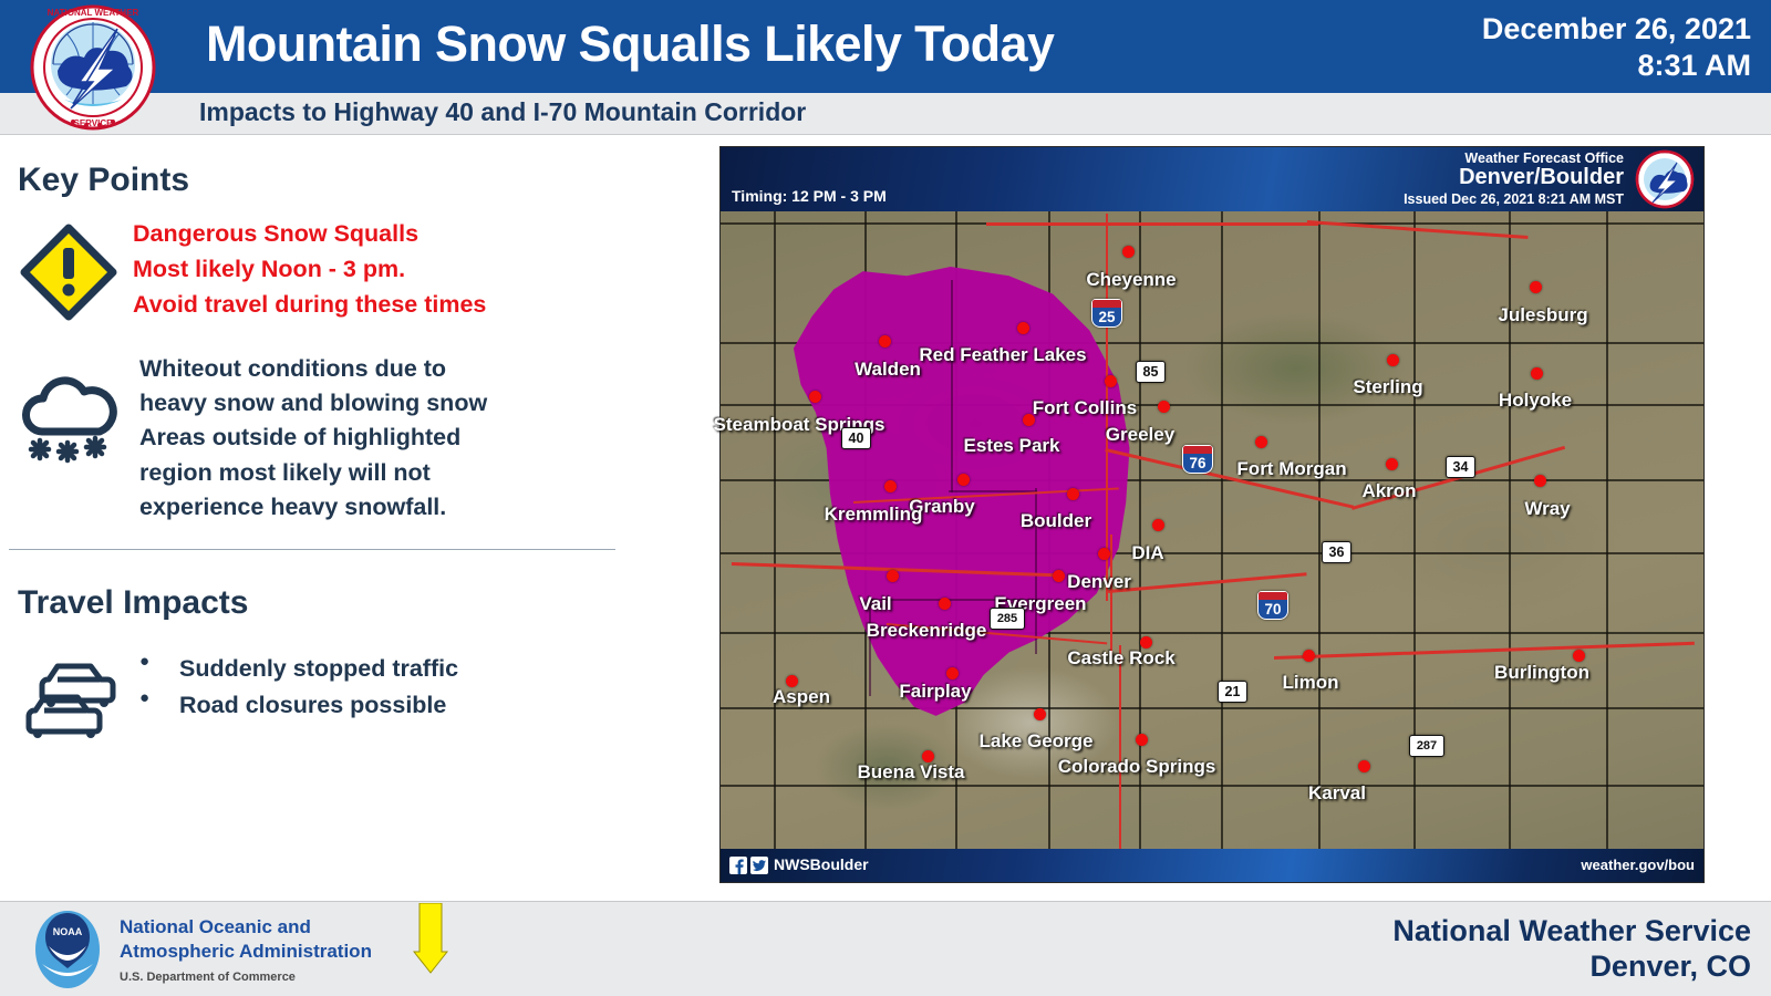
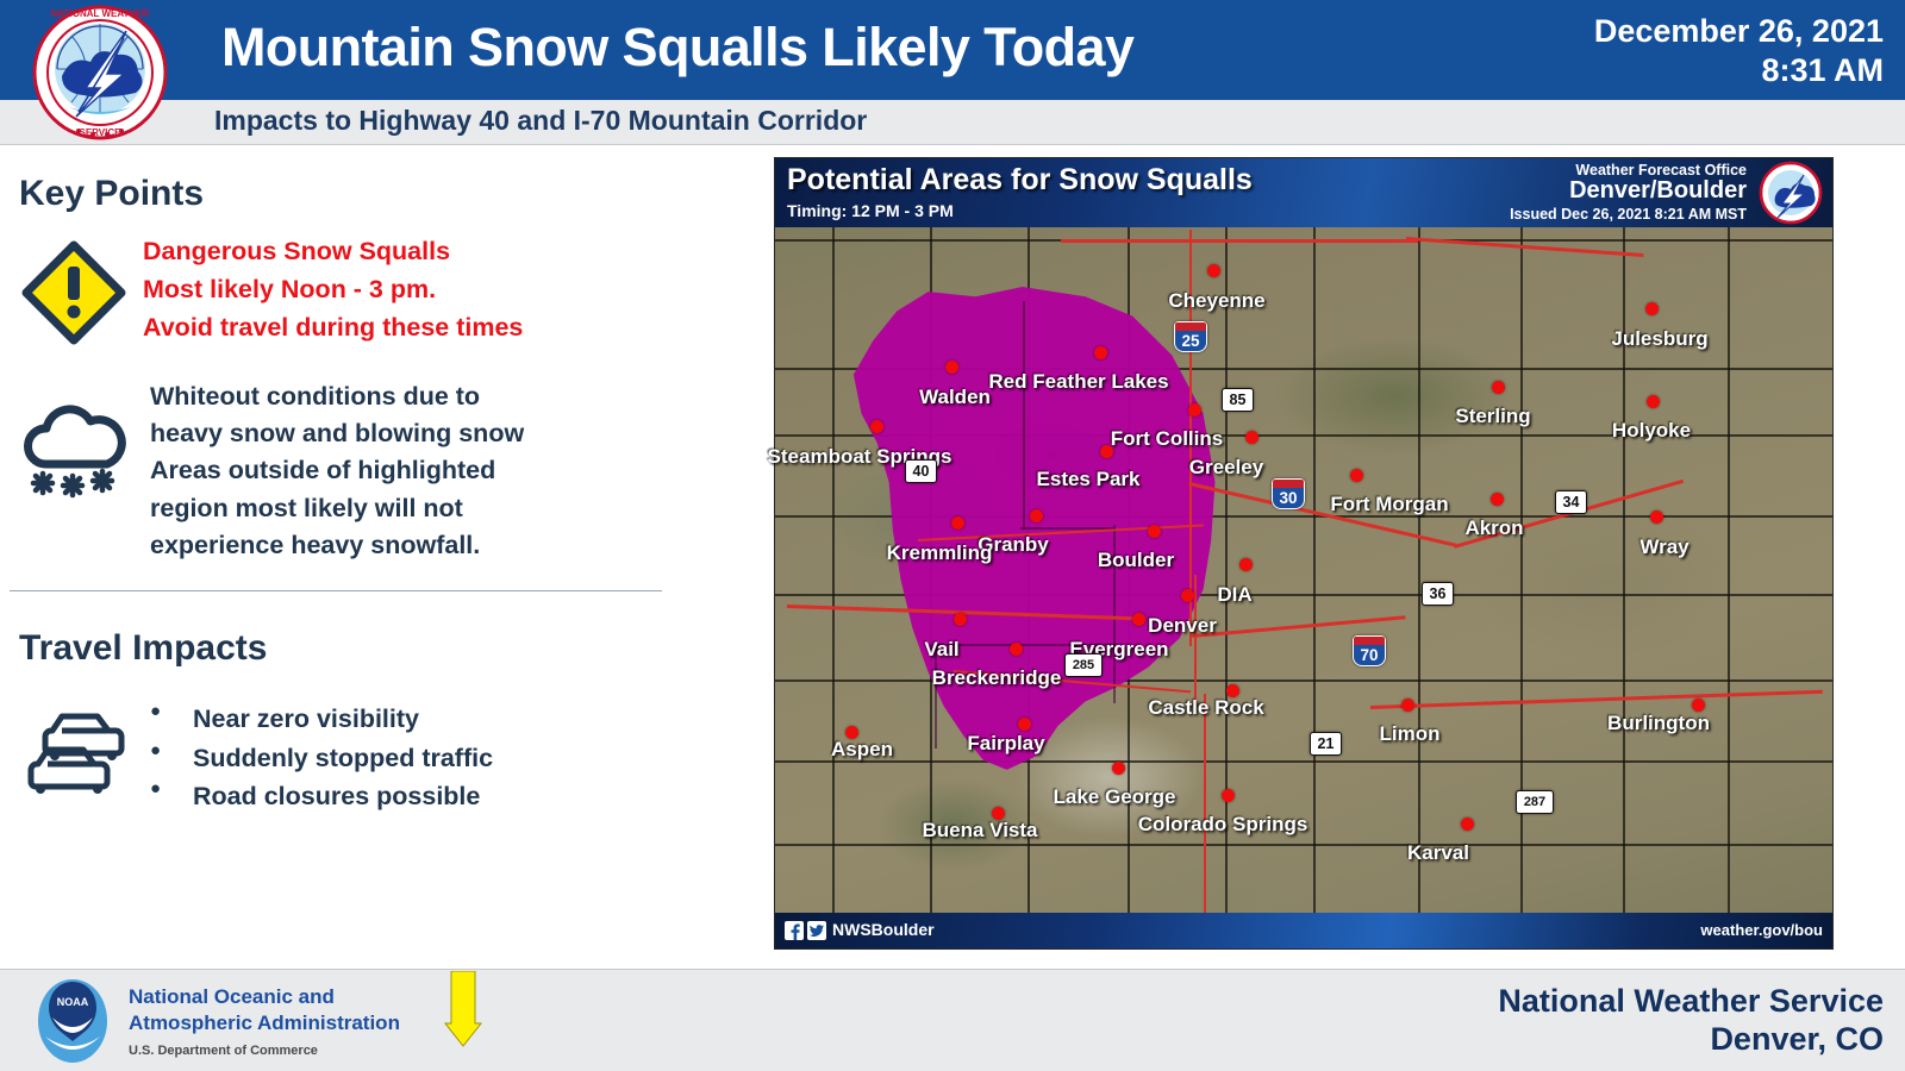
  NATIONAL WEATHER
  SERVCE
  Mountain Snow Squalls Likely Today
  December 26, 2021
  8:31 AM
  Impacts to Highway 40 and I-70 Mountain Corridor
  Key Points
  Dangerous Snow Squalls
  Most likely Noon - 3 pm.
  Avoid travel during these times
  Whiteout conditions due to
  heavy snow and blowing snow
  Areas outside of highlighted
  region most likely will not
  experience heavy snowfall.
  Travel Impacts
+ Near zero visibility
  Suddenly stopped traffic
  Road closures possible
+ Potential Areas for Snow Squalls
  Timing: 12 PM - 3 PM
  Weather Forecast Office
  Denver/Boulder
  Issued Dec 26, 2021 8:21 AM MST
  NWSBoulder
  weather.gov/bou
  Cheyenne
  Julesburg
  Walden
  Red Feather Lakes
  Sterling
  Holyoke
  Fort Collins
  Steamboat Springs
  Estes Park
  Greeley
  Fort Morgan
  Akron
  Wray
  Granby
  Kremmling
  Boulder
  DIA
  Denver
  Vail
  Evergreen
  Breckenridge
  Castle Rock
  Limon
  Burlington
  Aspen
  Fairplay
  Lake George
  Buena Vista
  Colorado Springs
  Karval
  25
  85
  40
- 76
+ 30
  34
  36
  70
  285
  21
  287
  NOAA
  National Oceanic and
  Atmospheric Administration
  U.S. Department of Commerce
  National Weather Service
  Denver, CO
